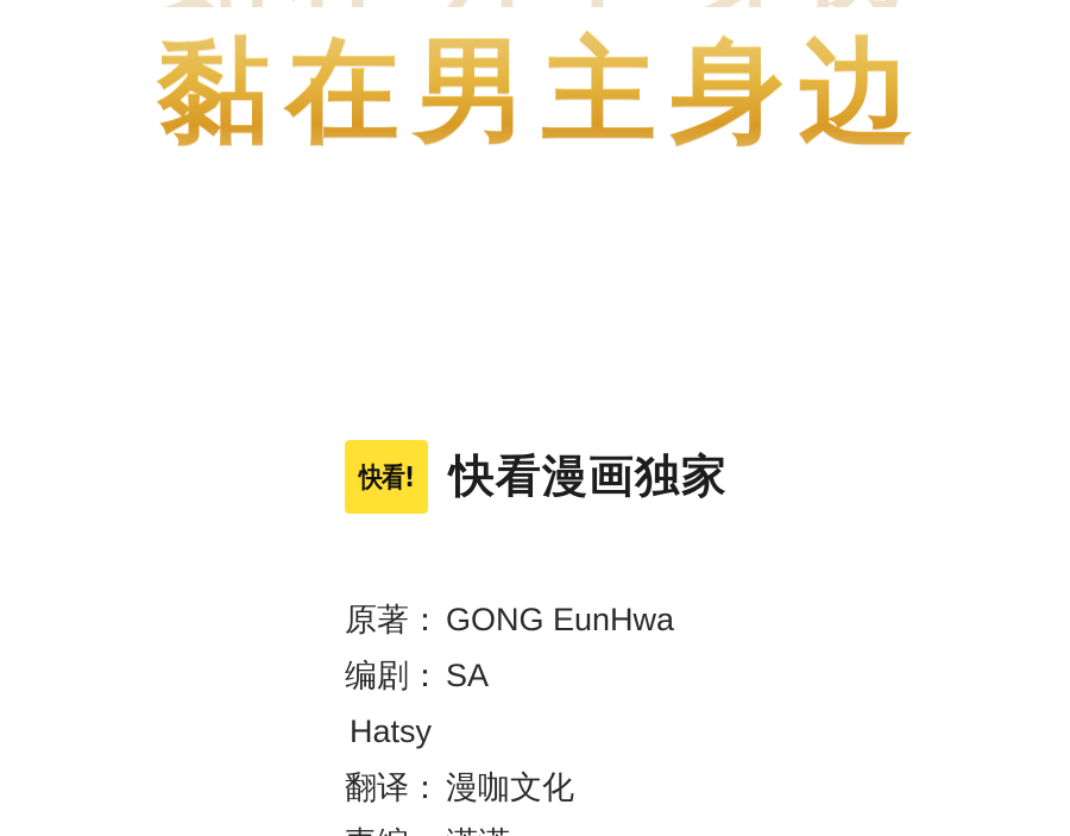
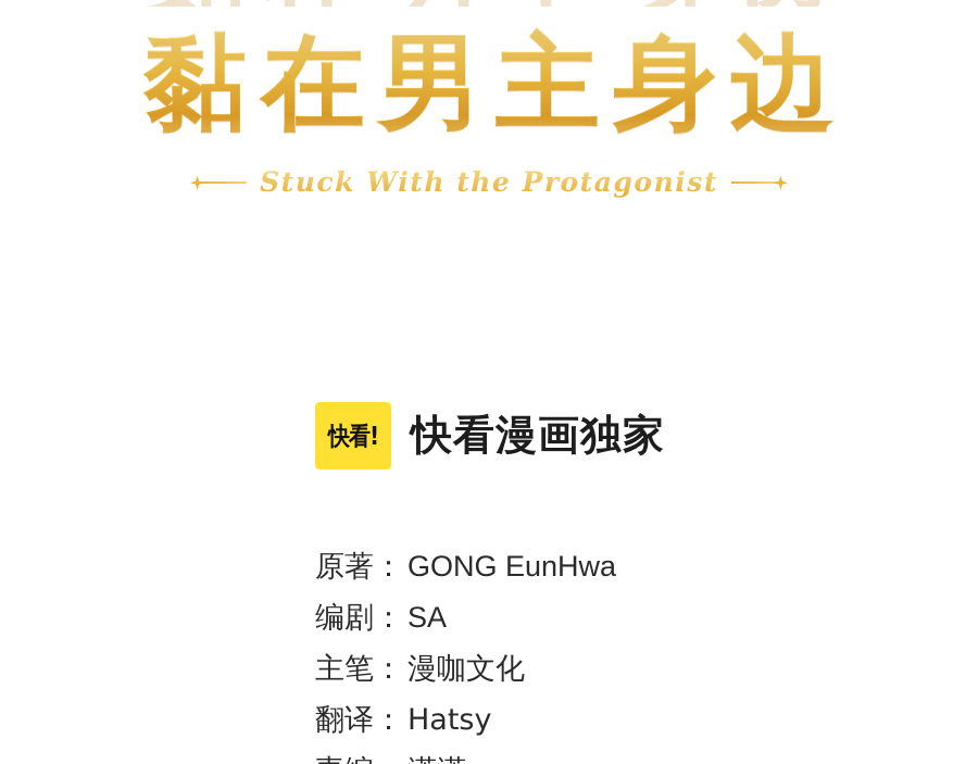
  黏在男主身边
+ Stuck With the Protagonist
  快看!
  快看漫画独家
  原著：
  GONG EunHwa
  编剧：
  SA
+ 主笔：
- Hatsy
+ 漫咖文化
  翻译：
- 漫咖文化
+ Hatsy
